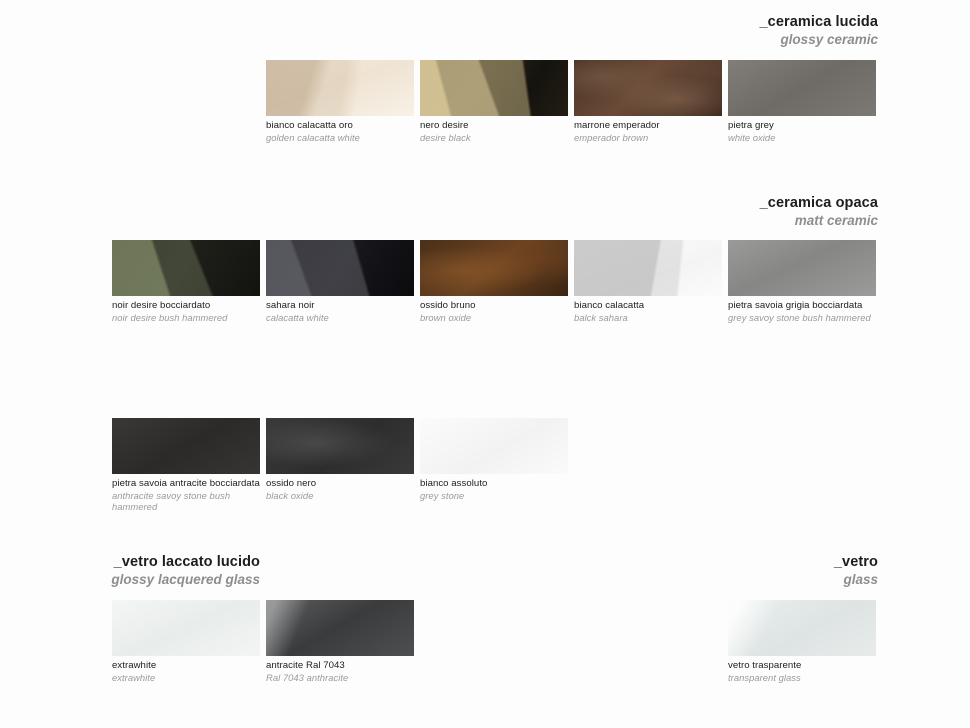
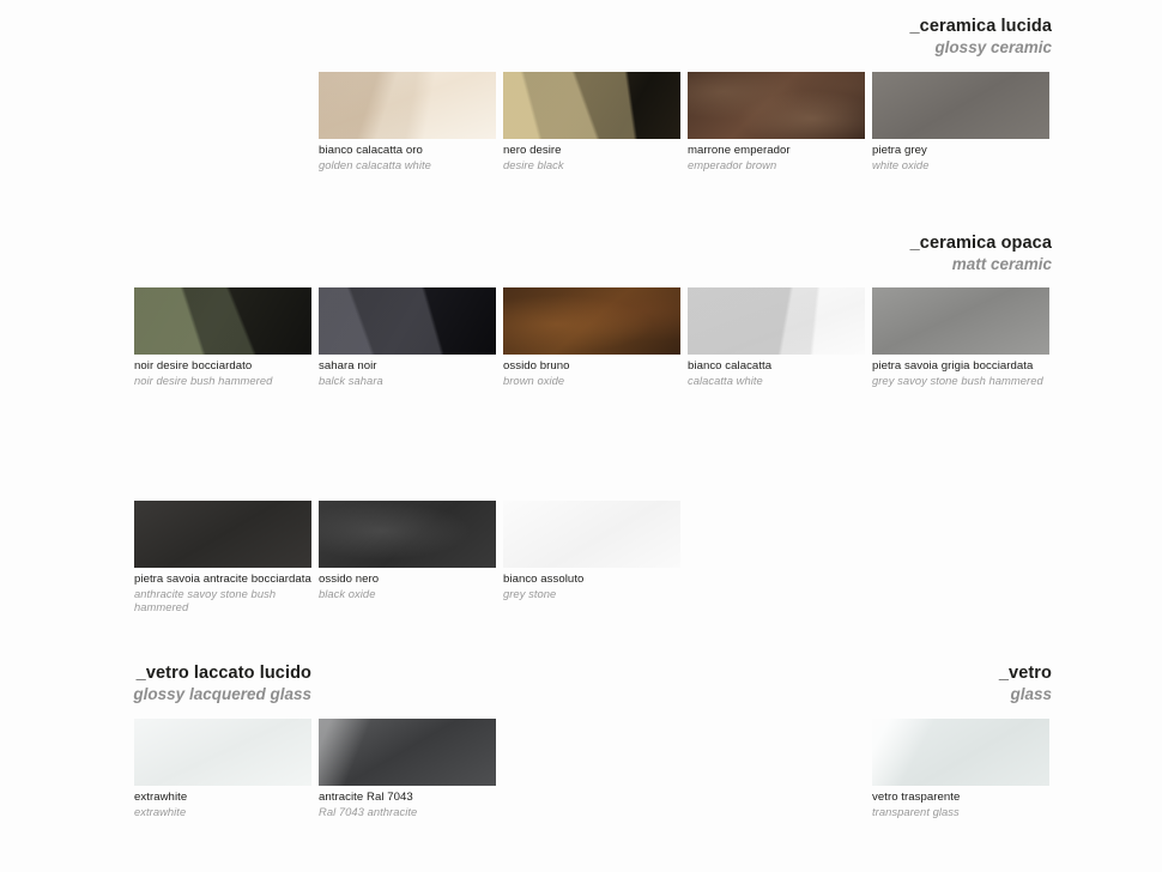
  _ceramica lucida
  glossy ceramic
  bianco calacatta oro
  golden calacatta white
  nero desire
  desire black
  marrone emperador
  emperador brown
  pietra grey
  white oxide
  _ceramica opaca
  matt ceramic
  noir desire bocciardato
  noir desire bush hammered
  sahara noir
- calacatta white
+ balck sahara
  ossido bruno
  brown oxide
  bianco calacatta
- balck sahara
+ calacatta white
  pietra savoia grigia bocciardata
  grey savoy stone bush hammered
  pietra savoia antracite bocciardata
  anthracite savoy stone bush hammered
  ossido nero
  black oxide
  bianco assoluto
  grey stone
  _vetro laccato lucido
  glossy lacquered glass
  extrawhite
  extrawhite
  antracite Ral 7043
  Ral 7043 anthracite
  _vetro
  glass
  vetro trasparente
  transparent glass
